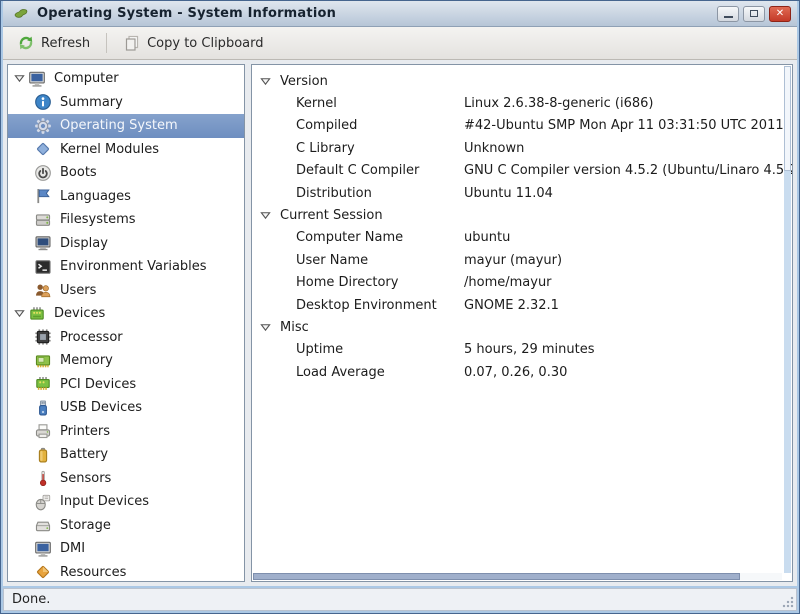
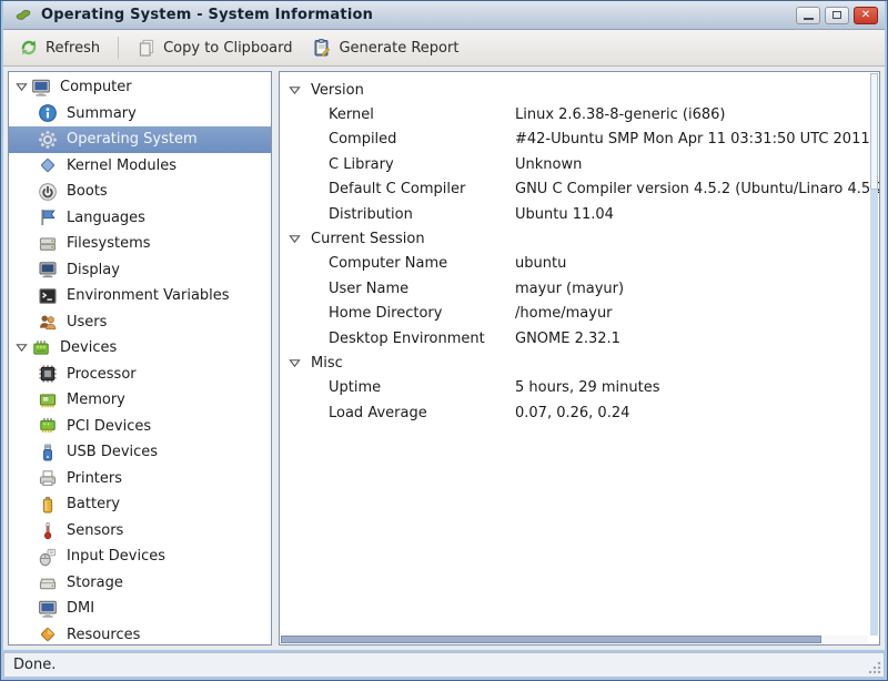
  Operating System - System Information
  ✕
  Refresh
  Copy to Clipboard
+ Generate Report
  Computer
  Summary
  Operating System
  Kernel Modules
  Boots
  Languages
  Filesystems
  Display
  Environment Variables
  Users
  Devices
  Processor
  Memory
  PCI Devices
  USB Devices
  Printers
  Battery
  Sensors
  Input Devices
  Storage
  DMI
  Resources
  Version
  Kernel
  Linux 2.6.38-8-generic (i686)
  Compiled
  #42-Ubuntu SMP Mon Apr 11 03:31:50 UTC 2011
  C Library
  Unknown
  Default C Compiler
  GNU C Compiler version 4.5.2 (Ubuntu/Linaro 4.5
  Distribution
  Ubuntu 11.04
  Current Session
  Computer Name
  ubuntu
  User Name
  mayur (mayur)
  Home Directory
  /home/mayur
  Desktop Environment
  GNOME 2.32.1
  Misc
  Uptime
  5 hours, 29 minutes
  Load Average
- 0.07, 0.26, 0.30
+ 0.07, 0.26, 0.24
  Done.
